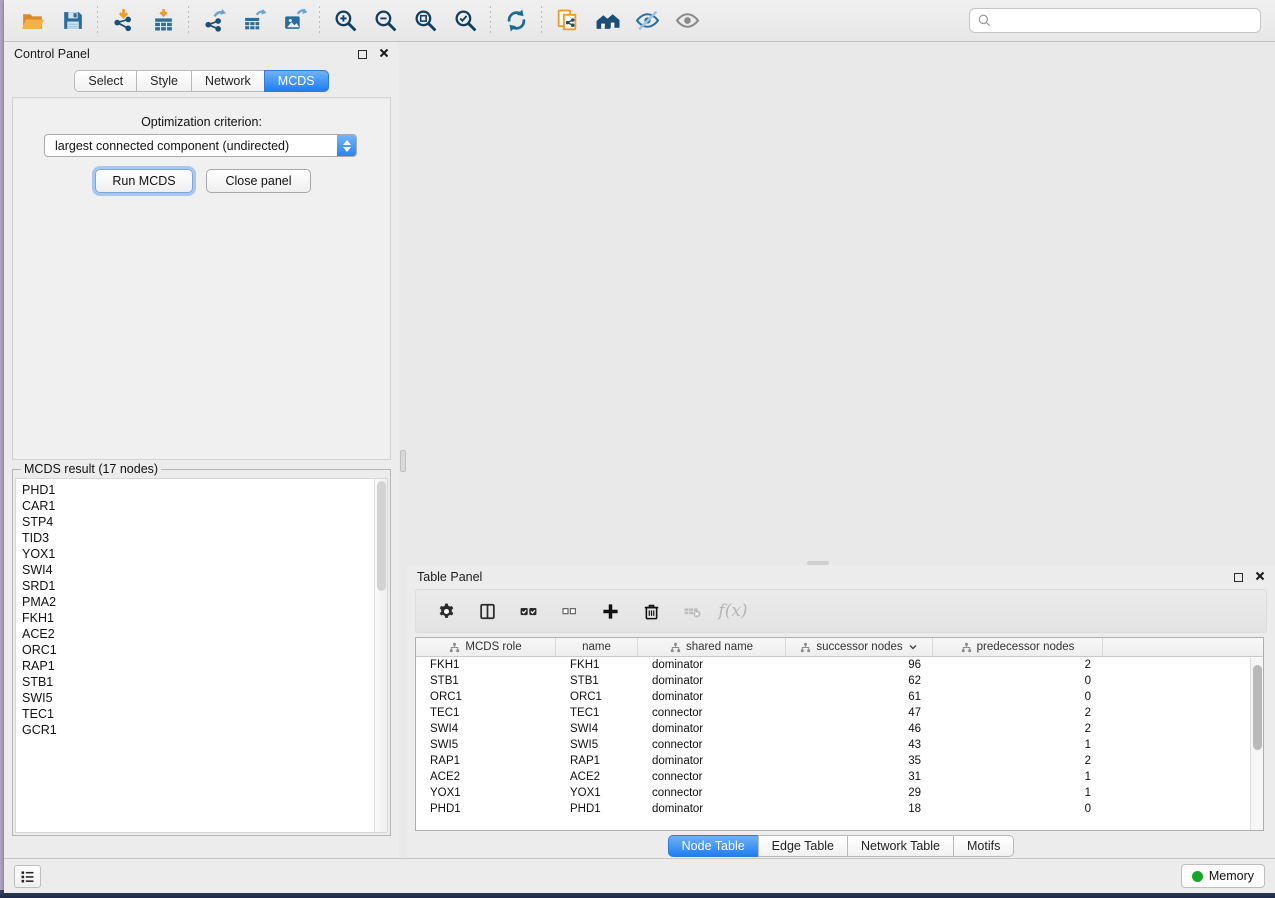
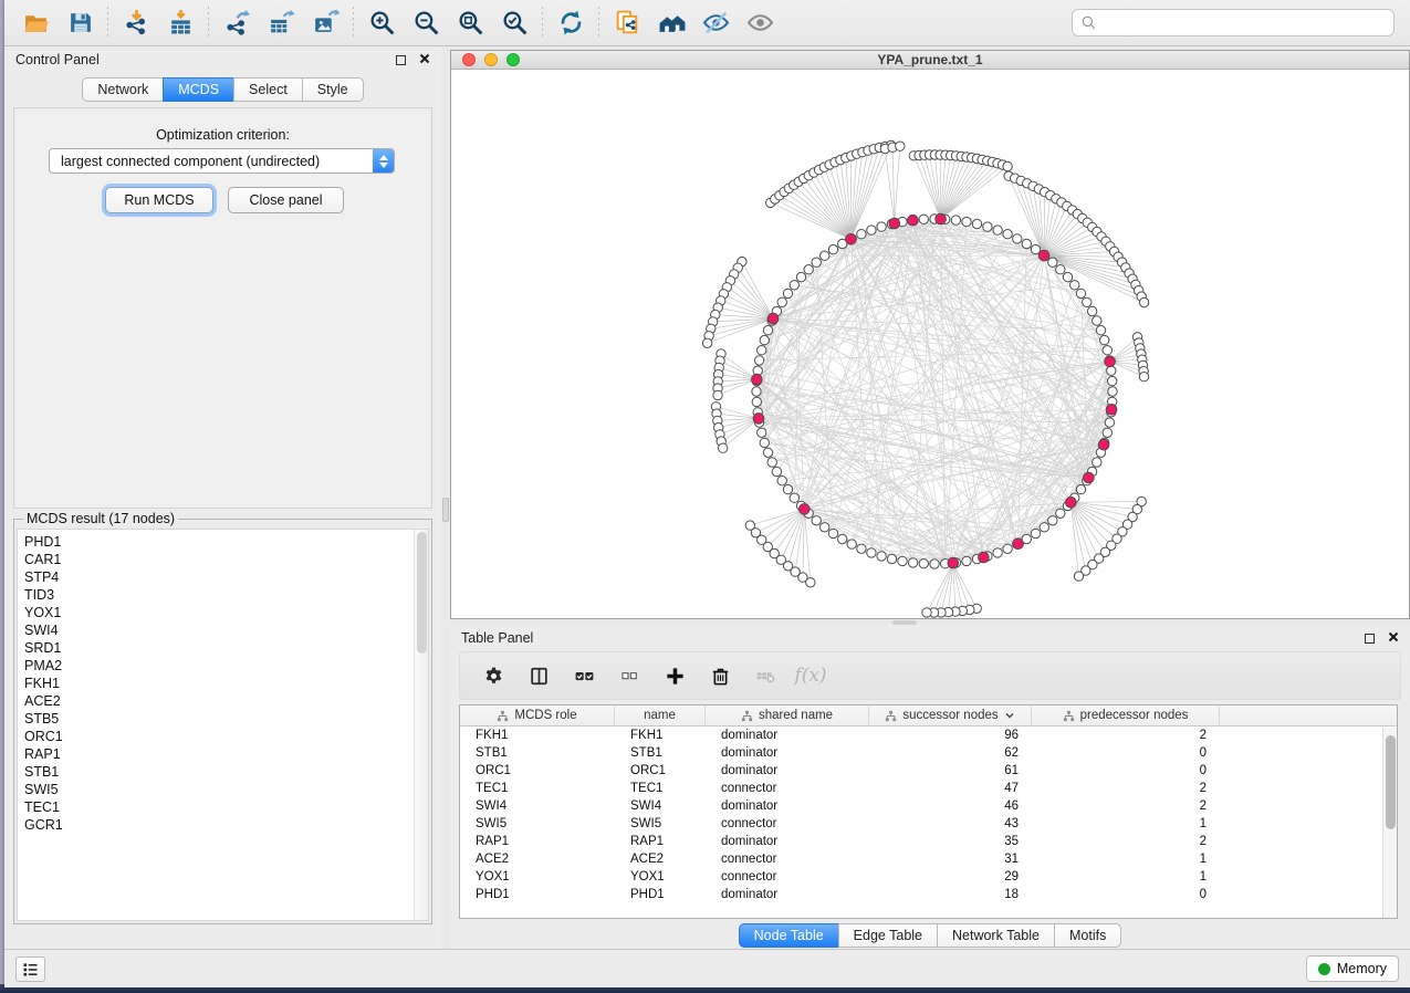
  Control Panel
- Select
+ Network
- Style
+ MCDS
- Network
+ Select
- MCDS
+ Style
  Optimization criterion:
  largest connected component (undirected)
  Run MCDS
  Close panel
  MCDS result (17 nodes)
  PHD1
  CAR1
  STP4
  TID3
  YOX1
  SWI4
  SRD1
  PMA2
  FKH1
  ACE2
+ STB5
  ORC1
  RAP1
  STB1
  SWI5
  TEC1
  GCR1
+ YPA_prune.txt_1
  Table Panel
  f(x)
  MCDS role
  name
  shared name
  successor nodes
  predecessor nodes
  FKH1
  FKH1
  dominator
  96
  2
  STB1
  STB1
  dominator
  62
  0
  ORC1
  ORC1
  dominator
  61
  0
  TEC1
  TEC1
  connector
  47
  2
  SWI4
  SWI4
  dominator
  46
  2
  SWI5
  SWI5
  connector
  43
  1
  RAP1
  RAP1
  dominator
  35
  2
  ACE2
  ACE2
  connector
  31
  1
  YOX1
  YOX1
  connector
  29
  1
  PHD1
  PHD1
  dominator
  18
  0
  Node Table
  Edge Table
  Network Table
  Motifs
  Memory
